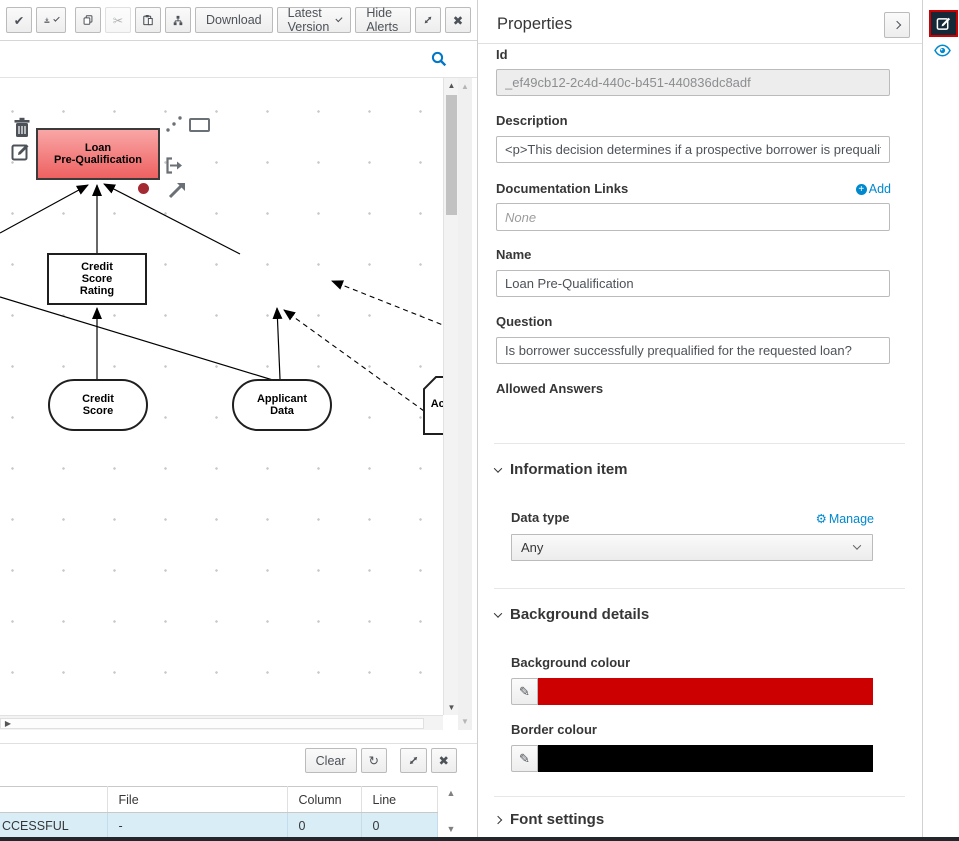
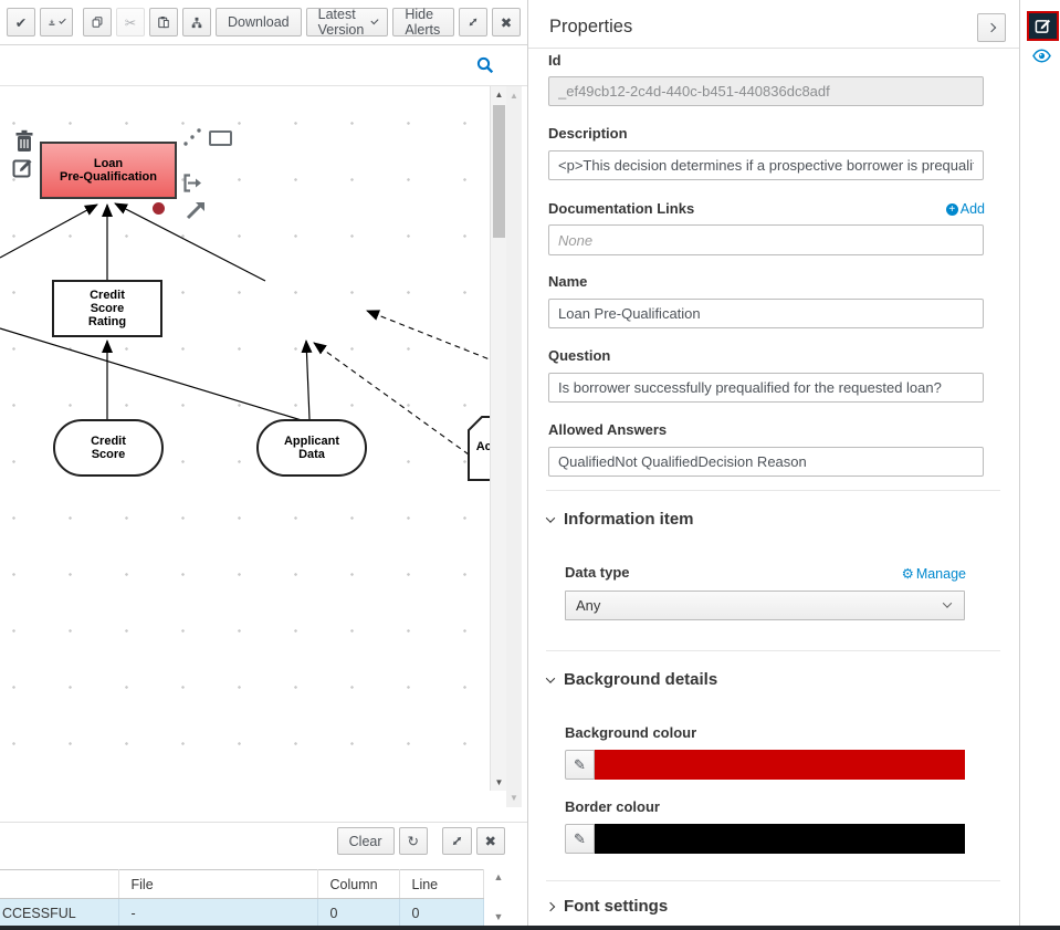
  ✔
  ✂
  Download
  Latest Version
  Hide Alerts
  ✖
  Loan
  Pre-Qualification
  Credit
  Score
  Rating
  Credit
  Score
  Applicant
  Data
  ▲
  ▼
- ▶
  ▲
  ▼
  Clear
  ↻
  ✖
  	File	Column	Line
  CCESSFUL	-	0	0
  ▲
  ▼
  Properties
  Id
  _ef49cb12-2c4d-440c-b451-440836dc8adf
  Description
  <p>This decision determines if a prospective borrower is prequali
  Documentation Links
  +
  Add
  None
  Name
  Loan Pre-Qualification
  Question
  Is borrower successfully prequalified for the requested loan?
  Allowed Answers
+ QualifiedNot QualifiedDecision Reason
  Information item
  Data type
  ⚙
  Manage
  Any
  Background details
  Background colour
  ✎
  Border colour
  ✎
  Font settings
